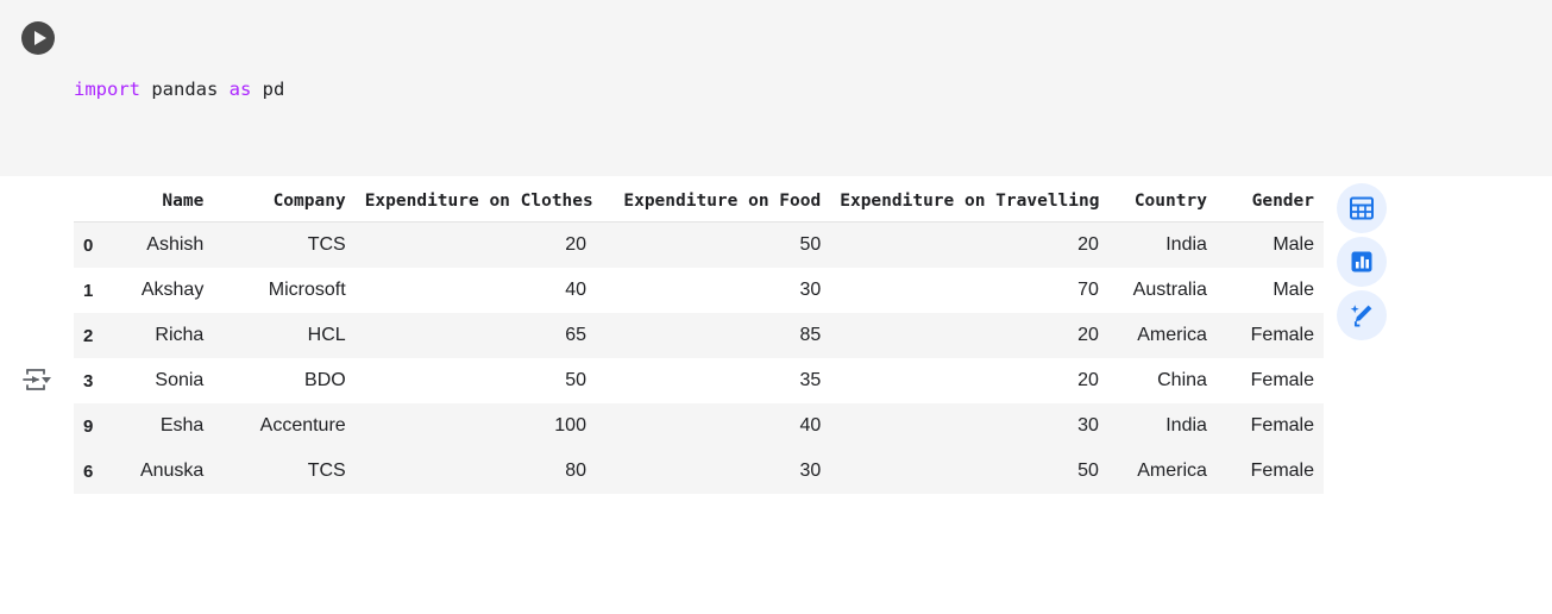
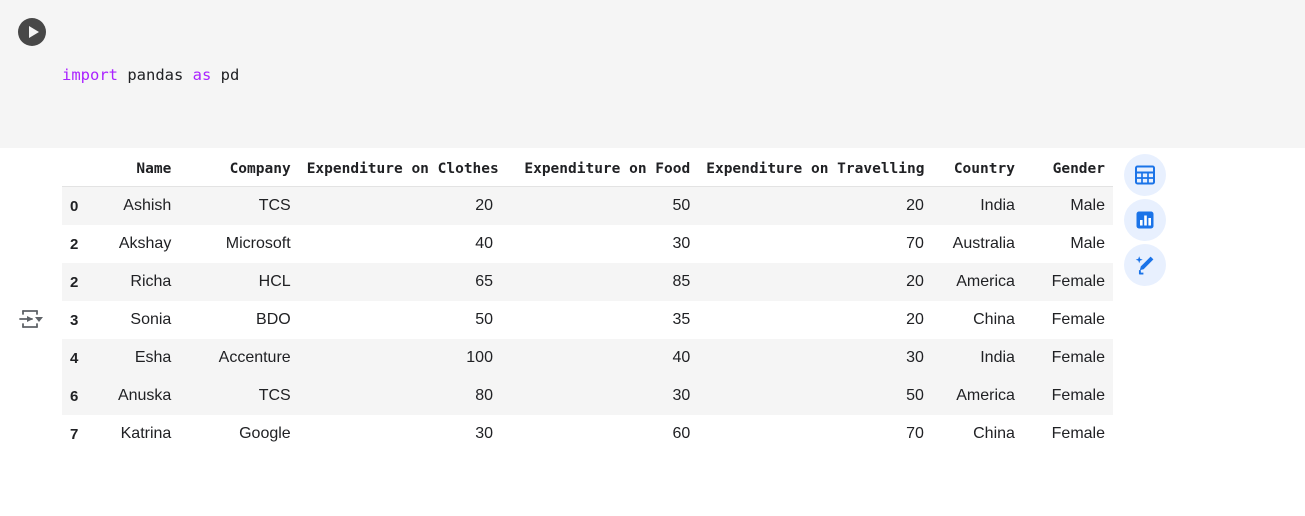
  import pandas as pd
  	Name	Company	Expenditure on Clothes	Expenditure on Food	Expenditure on Travelling	Country	Gender
  0	Ashish	TCS	20	50	20	India	Male
- 1	Akshay	Microsoft	40	30	70	Australia	Male
+ 2	Akshay	Microsoft	40	30	70	Australia	Male
  2	Richa	HCL	65	85	20	America	Female
  3	Sonia	BDO	50	35	20	China	Female
- 9	Esha	Accenture	100	40	30	India	Female
+ 4	Esha	Accenture	100	40	30	India	Female
  6	Anuska	TCS	80	30	50	America	Female
+ 7	Katrina	Google	30	60	70	China	Female
